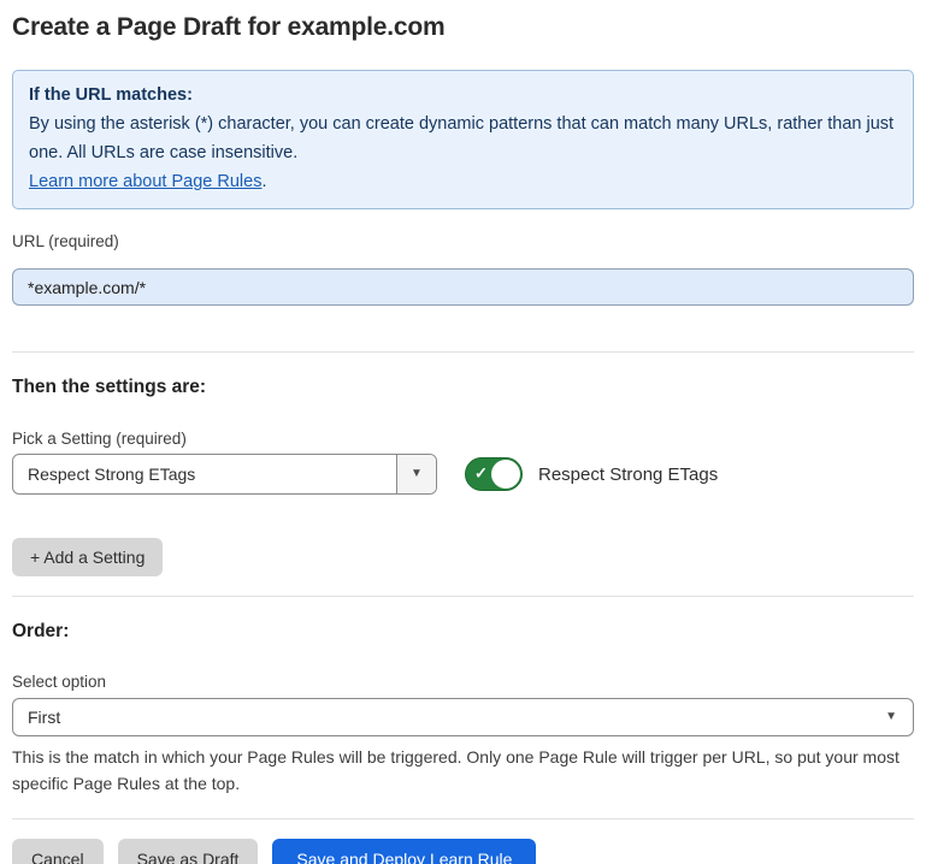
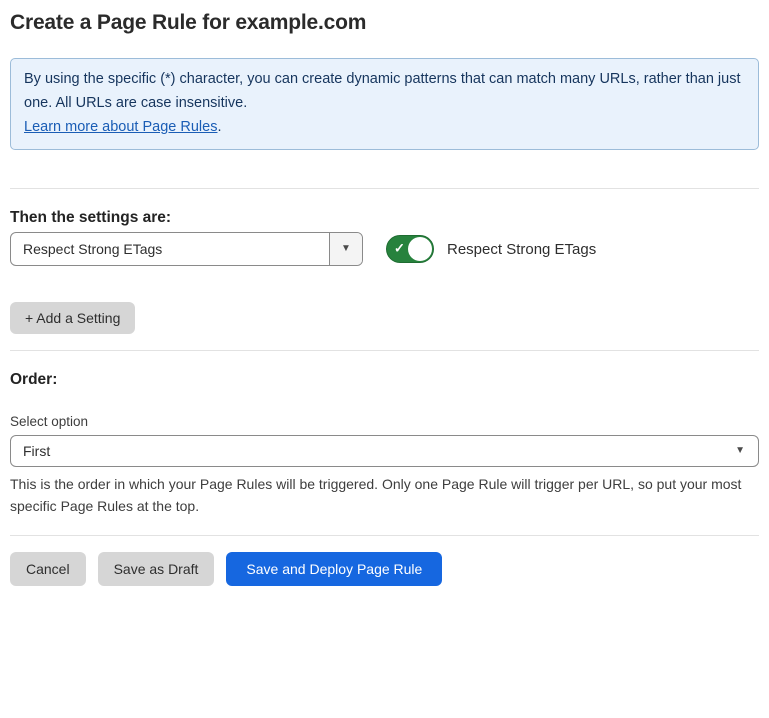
- Create a Page Draft for example.com
+ Create a Page Rule for example.com
- If the URL matches:
- By using the asterisk (*) character, you can create dynamic patterns that can match many URLs, rather than just one. All URLs are case insensitive.
+ By using the specific (*) character, you can create dynamic patterns that can match many URLs, rather than just one. All URLs are case insensitive.
  Learn more about Page Rules.
- URL (required)
- *example.com/*
  Then the settings are:
- Pick a Setting (required)
  Respect Strong ETags
  ▼
  ✓
  Respect Strong ETags
  + Add a Setting
  Order:
  Select option
  First
  ▼
- This is the match in which your Page Rules will be triggered. Only one Page Rule will trigger per URL, so put your most specific Page Rules at the top.
+ This is the order in which your Page Rules will be triggered. Only one Page Rule will trigger per URL, so put your most specific Page Rules at the top.
  Cancel
  Save as Draft
- Save and Deploy Learn Rule
+ Save and Deploy Page Rule
